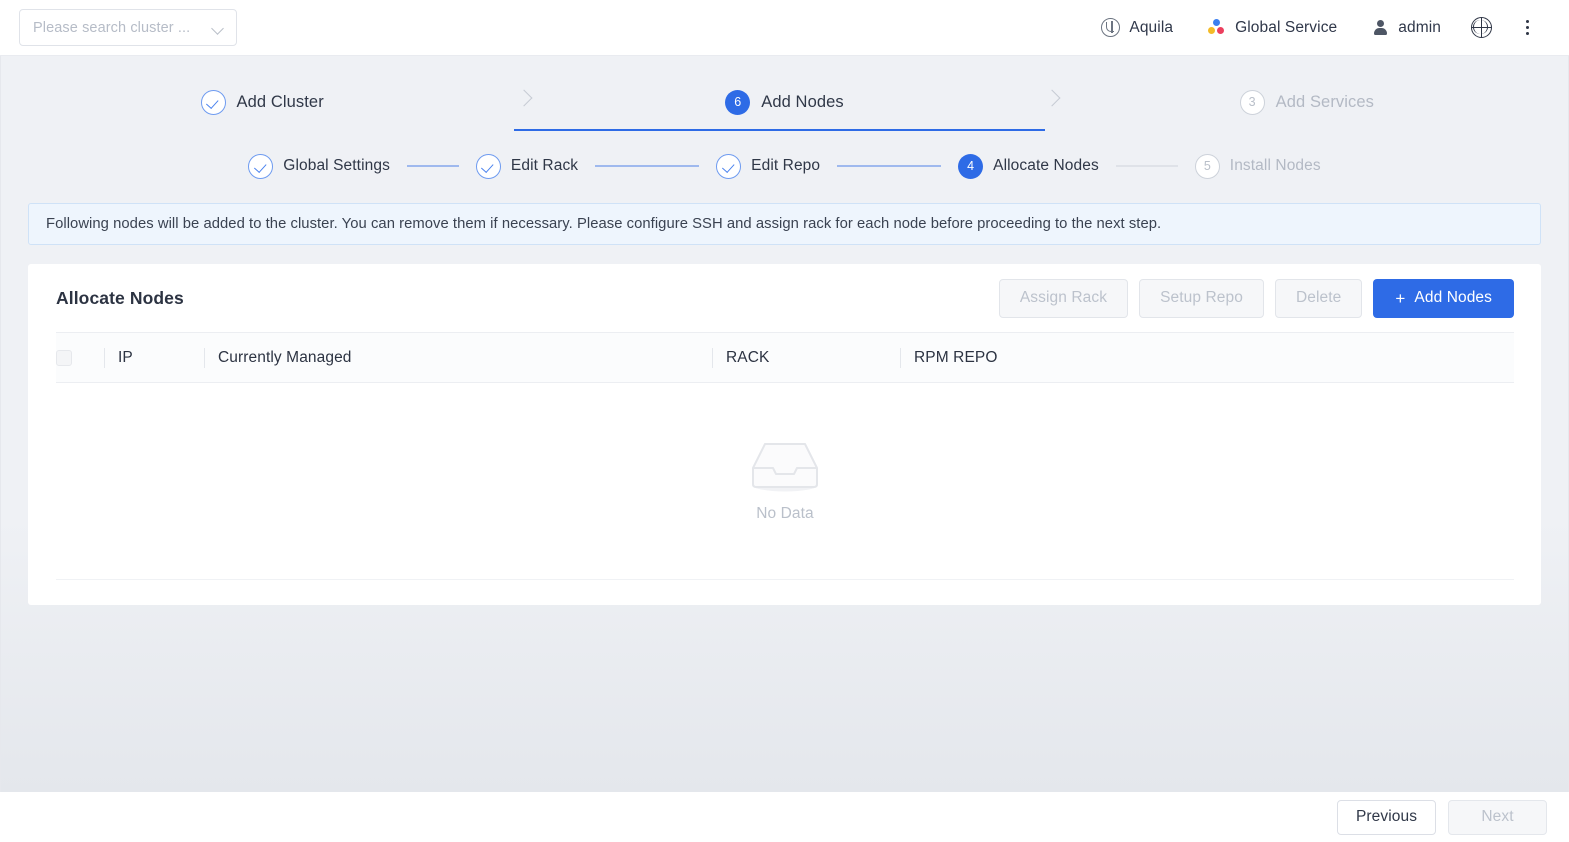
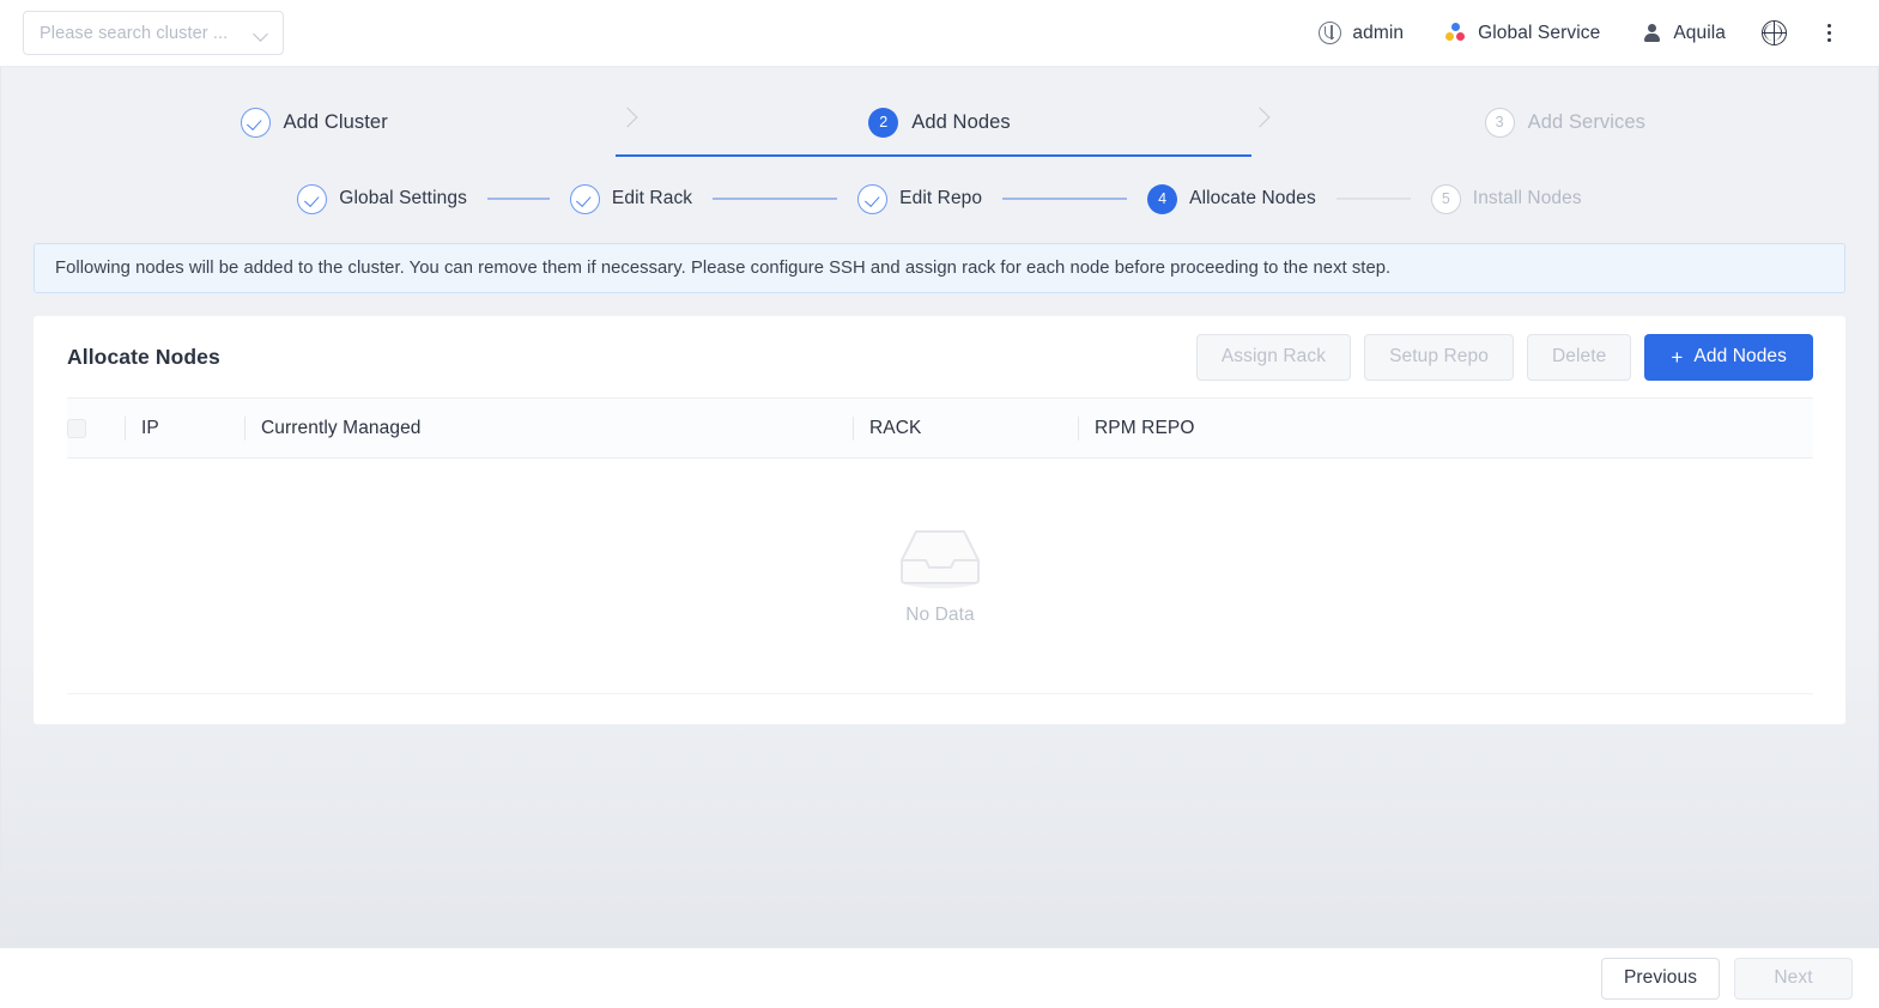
  Please search cluster ...
- Aquila
+ admin
  Global Service
- admin
+ Aquila
  Add Cluster
- 6
+ 2
  Add Nodes
  3
  Add Services
  Global Settings
  Edit Rack
  Edit Repo
  4
  Allocate Nodes
  5
  Install Nodes
  Following nodes will be added to the cluster. You can remove them if necessary. Please configure SSH and assign rack for each node before proceeding to the next step.
  Allocate Nodes
  Assign Rack
  Setup Repo
  Delete
  +
  Add Nodes
  IP
  Currently Managed
  RACK
  RPM REPO
  No Data
  Previous
  Next
